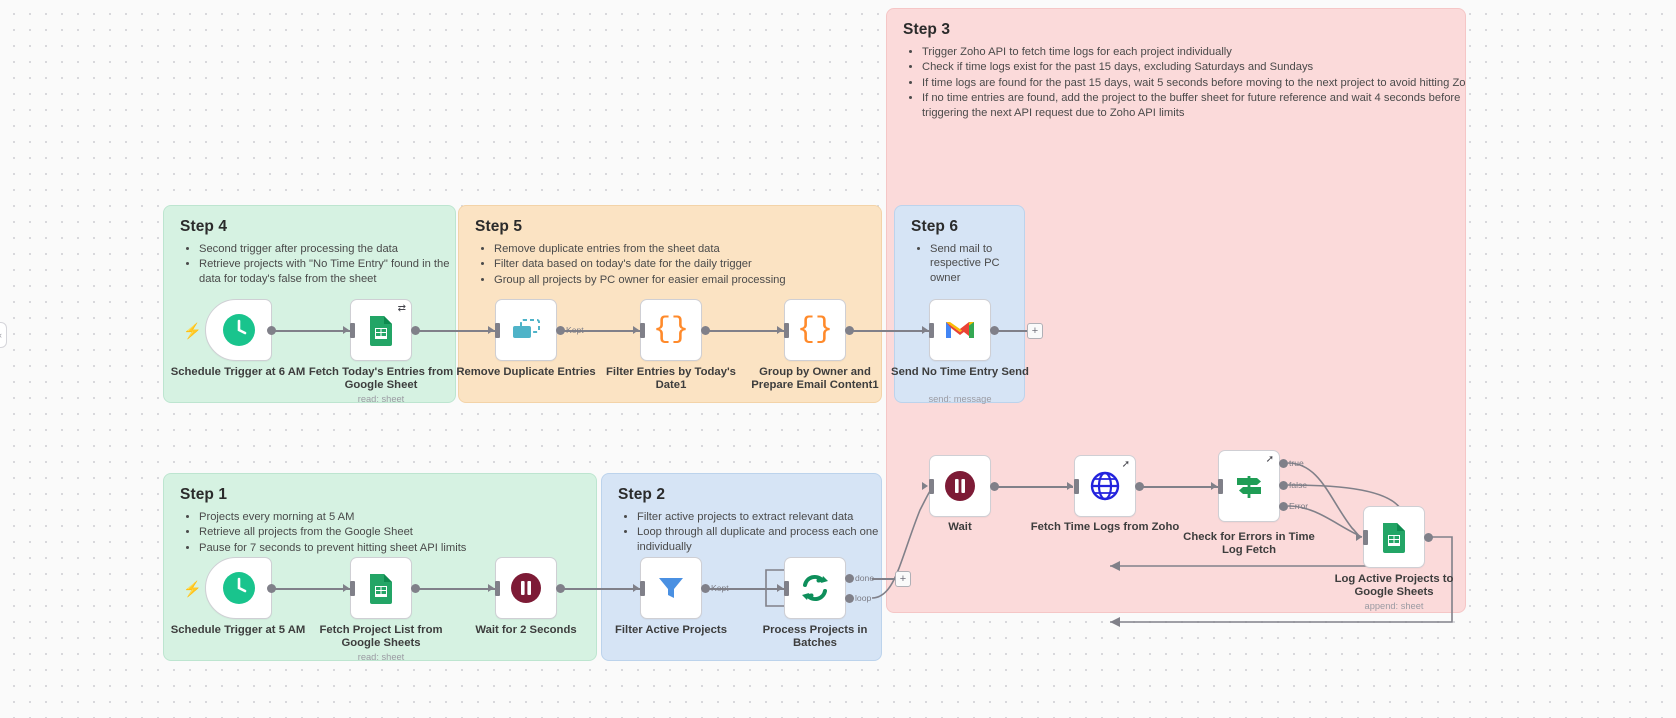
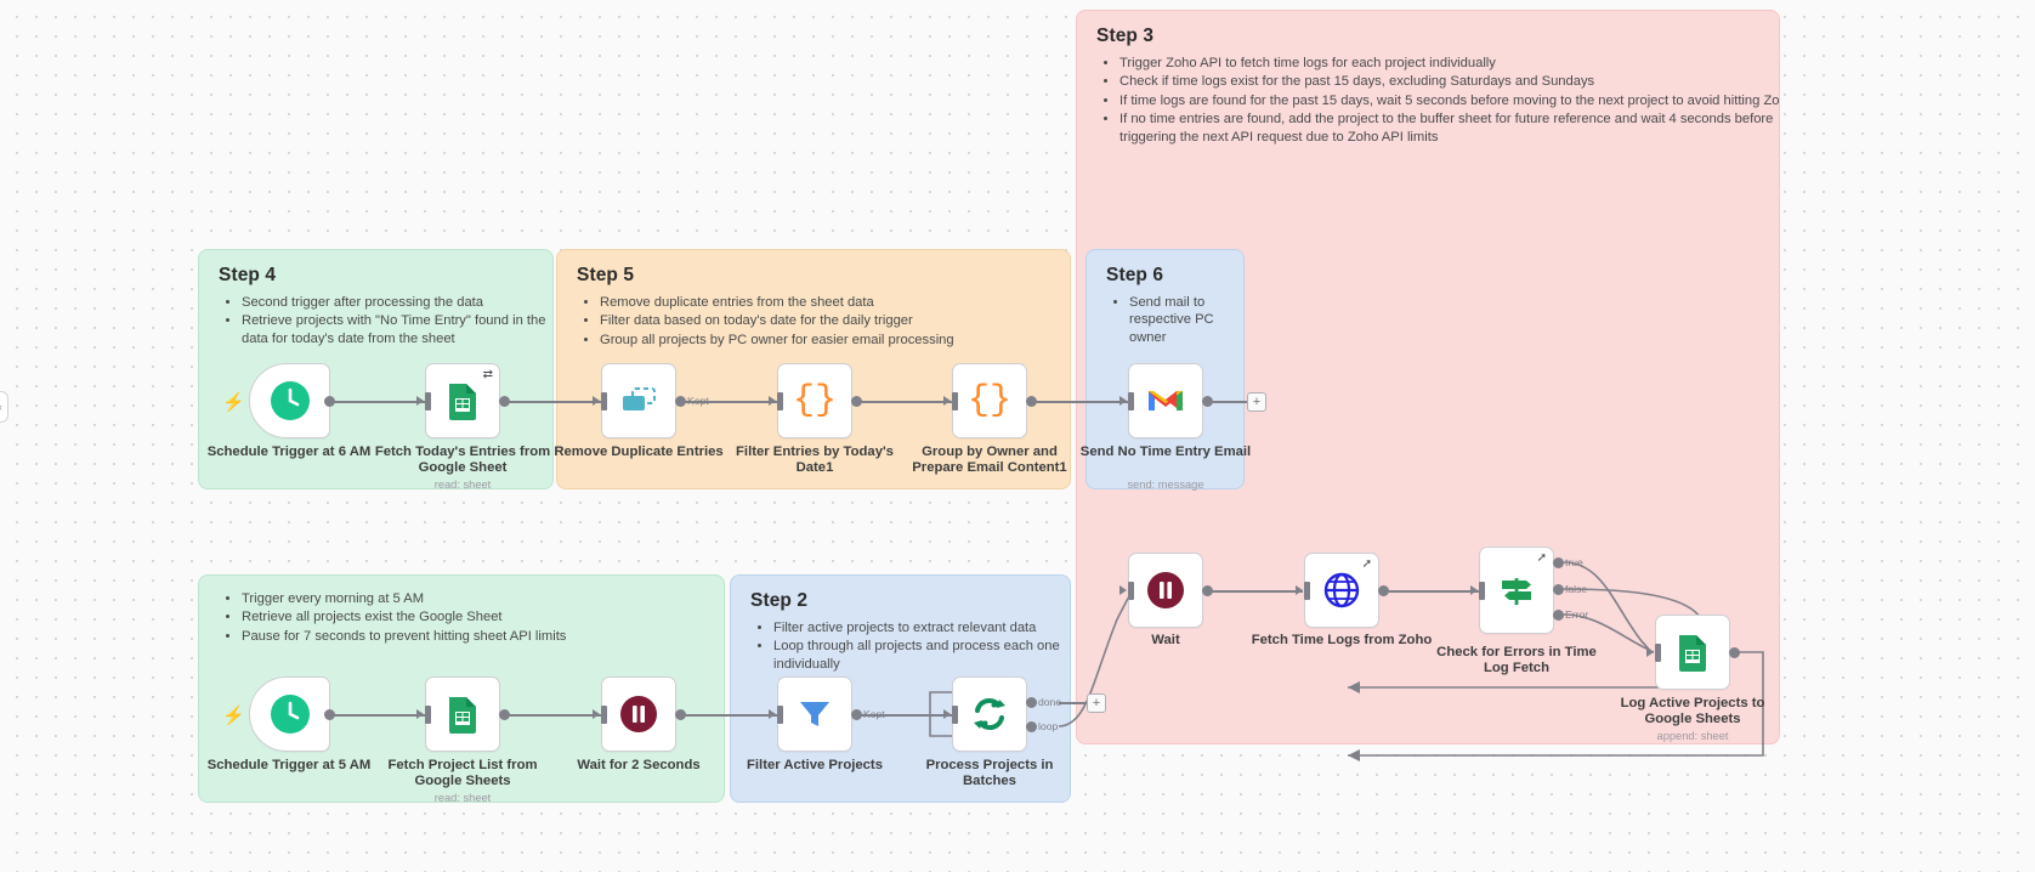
  Step 3
  Trigger Zoho API to fetch time logs for each project individually
  Check if time logs exist for the past 15 days, excluding Saturdays and Sundays
  If time logs are found for the past 15 days, wait 5 seconds before moving to the next project to avoid hitting
  If no time entries are found, add the project to the buffer sheet for future reference and wait 4 seconds before triggering the next API request due to Zoho API limits
  Step 4
  Second trigger after processing the data
- Retrieve projects with "No Time Entry" found in the data for today's false from the sheet
+ Retrieve projects with "No Time Entry" found in the data for today's date from the sheet
  Step 5
  Remove duplicate entries from the sheet data
  Filter data based on today's date for the daily trigger
  Group all projects by PC owner for easier email processing
  Step 6
  Send mail to respective PC owner
- Step 1
- Projects every morning at 5 AM
+ Trigger every morning at 5 AM
- Retrieve all projects from the Google Sheet
+ Retrieve all projects exist the Google Sheet
  Pause for 7 seconds to prevent hitting sheet API limits
  Step 2
  Filter active projects to extract relevant data
- Loop through all duplicate and process each one individually
+ Loop through all projects and process each one individually
  ⚡
  Schedule Trigger at 6 AM
  ⇄
  Fetch Today's Entries from Google Sheet
  read: sheet
  Kept
  Remove Duplicate Entries
  {}
  Filter Entries by Today's Date1
  {}
  Group by Owner and Prepare Email Content1
- Send No Time Entry Send
+ Send No Time Entry Email
  send: message
  +
  ⚡
  Schedule Trigger at 5 AM
  Fetch Project List from Google Sheets
  read: sheet
  Wait for 2 Seconds
  Kept
  Filter Active Projects
  done
  loop
  +
  Process Projects in Batches
  Wait
  ➚
  Fetch Time Logs from Zoho
  ➚
  true
  false
  Error
  Check for Errors in Time Log Fetch
  Log Active Projects to Google Sheets
  append: sheet
  ‹
